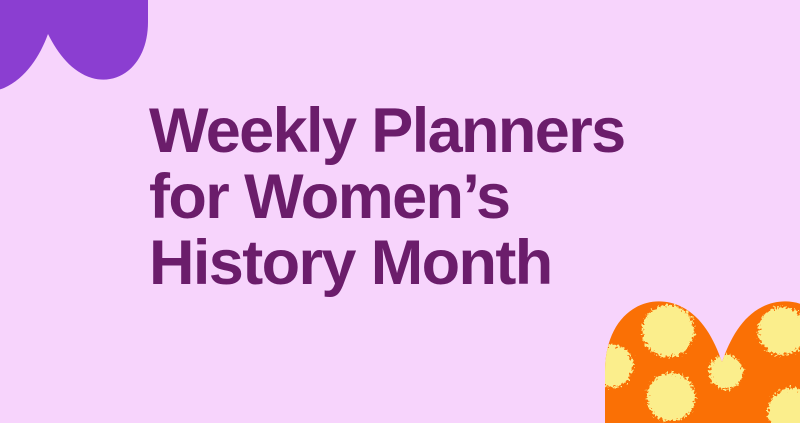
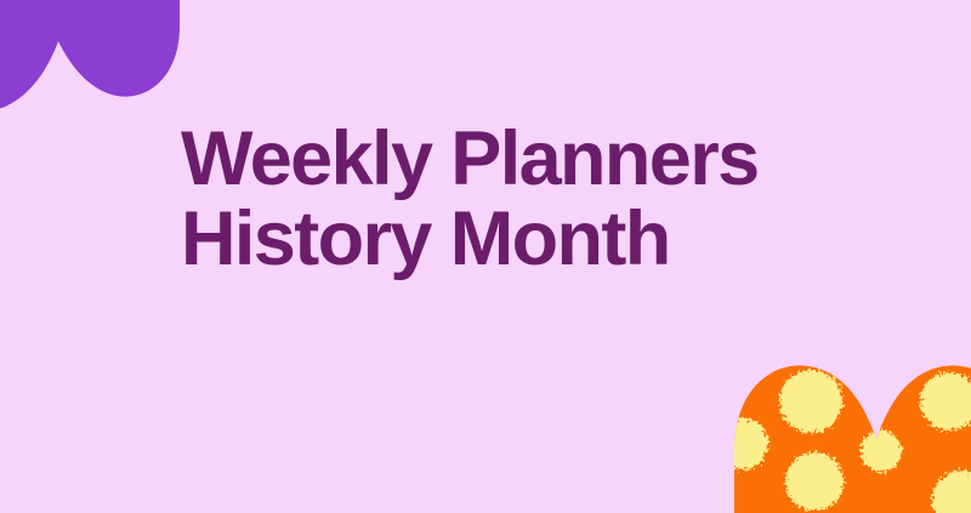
  Weekly Planners
- for Women’s
  History Month
